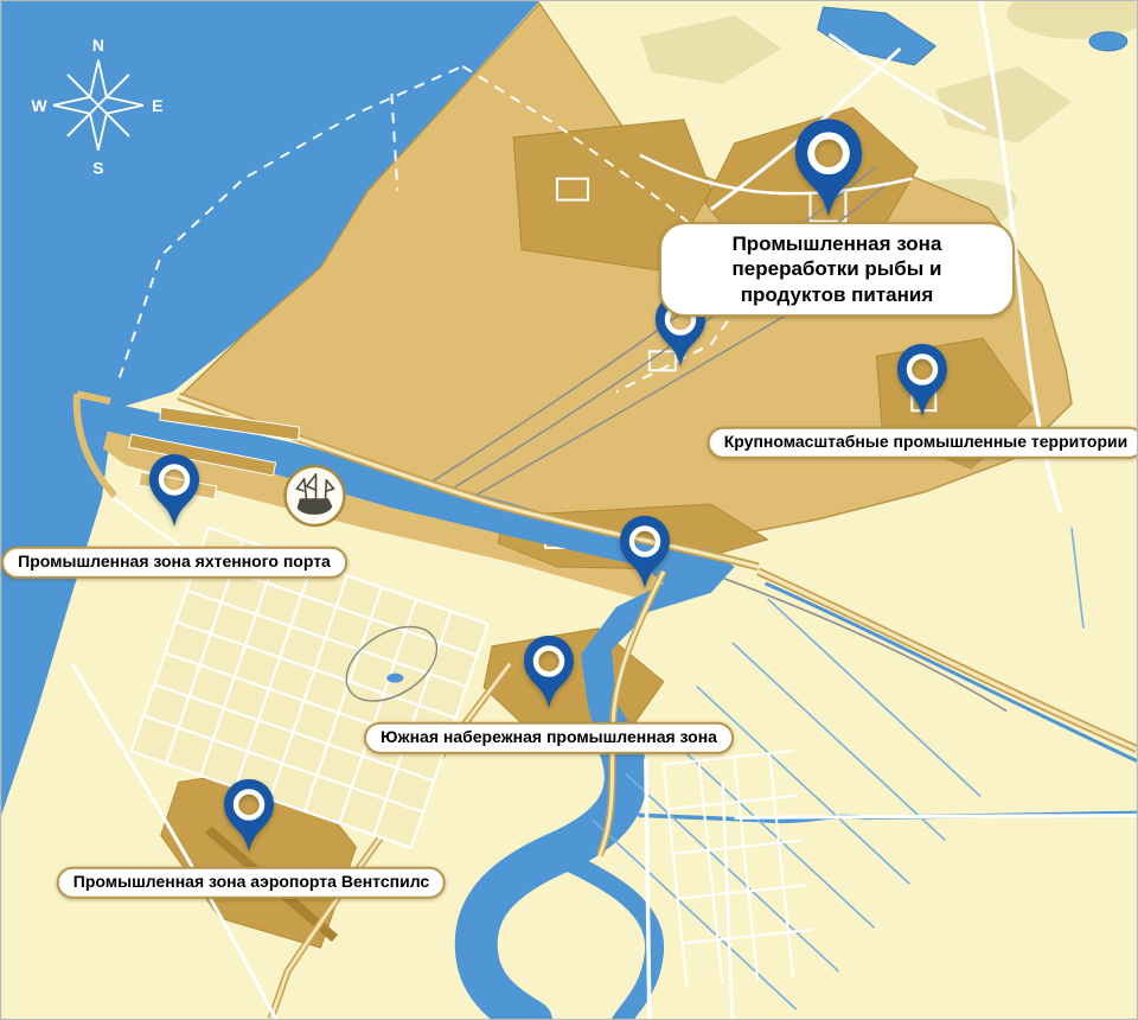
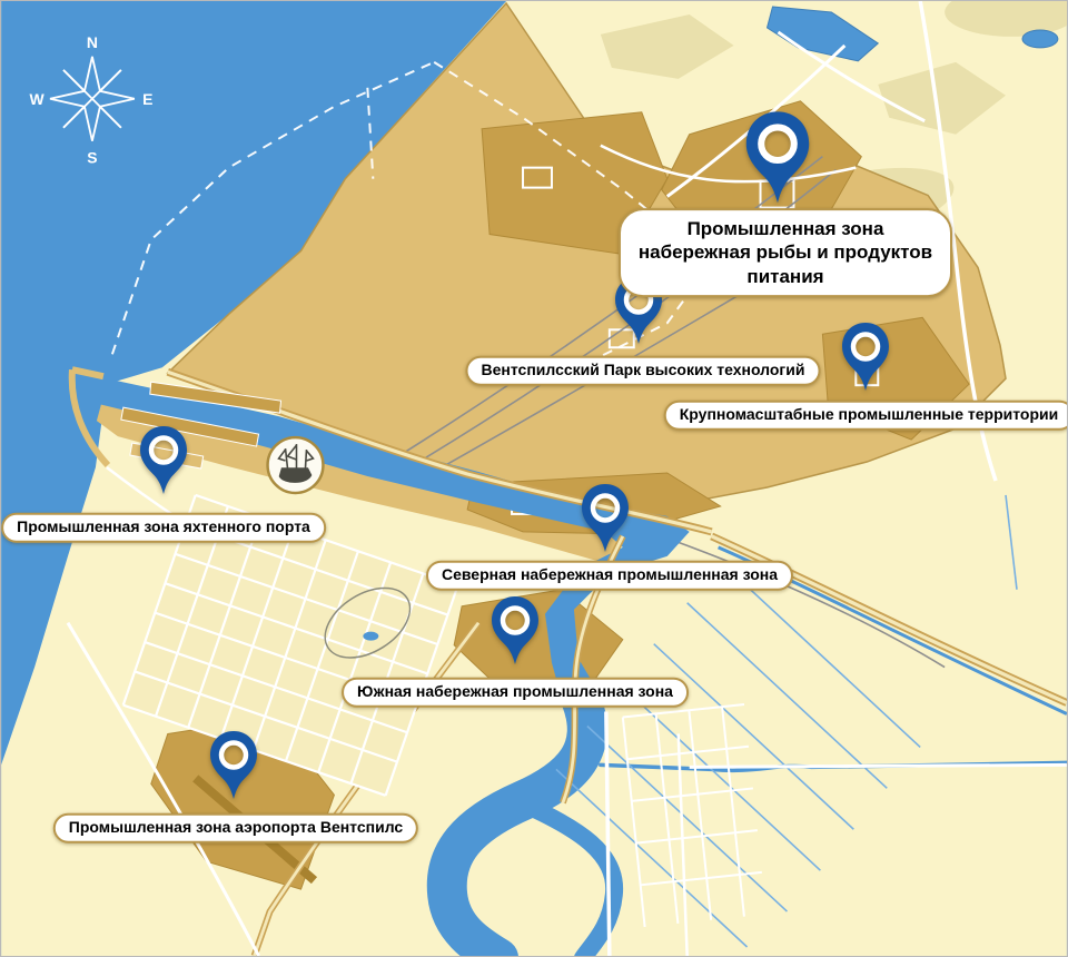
  N
  E
  S
  W
- Промышленная зона переработки рыбы и продуктов питания
+ Промышленная зона набережная рыбы и продуктов питания
+ Вентспилсский Парк высоких технологий
  Крупномасштабные промышленные территории
  Промышленная зона яхтенного порта
+ Северная набережная промышленная зона
  Южная набережная промышленная зона
  Промышленная зона аэропорта Вентспилс
